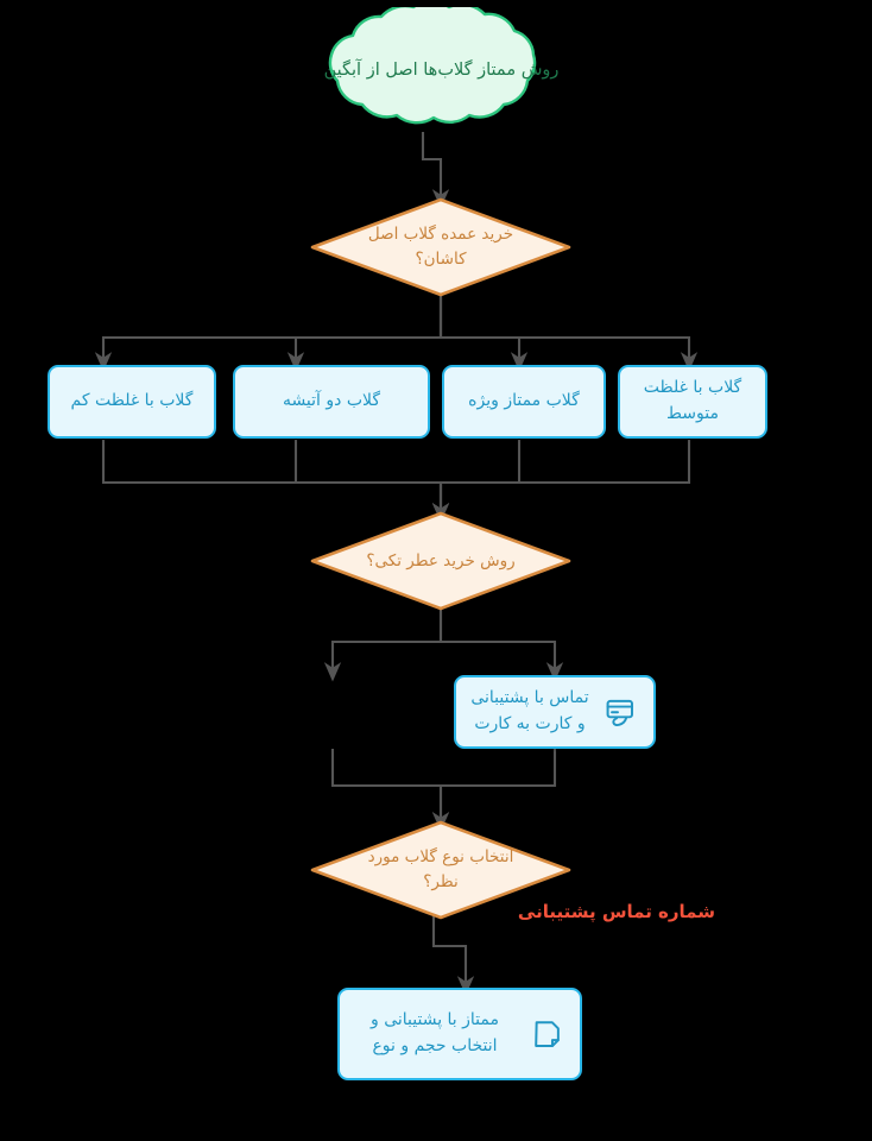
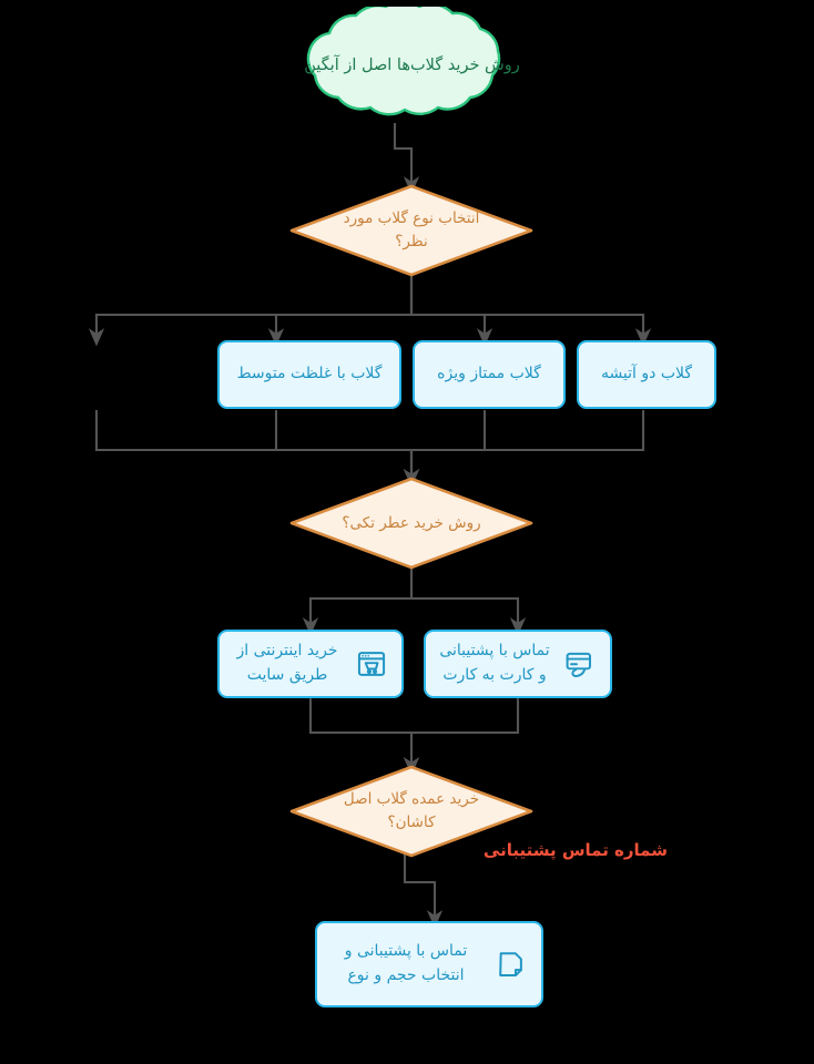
- روش ممتاز گلاب‌ها اصل از آبگین
+ روش خرید گلاب‌ها اصل از آبگین
- خرید عمده گلاب اصل کاشان؟
+ انتخاب نوع گلاب مورد نظر؟
- گلاب با غلظت کم
- گلاب دو آتیشه
+ گلاب با غلظت متوسط
  گلاب ممتاز ویژه
- گلاب با غلظت متوسط
+ گلاب دو آتیشه
  روش خرید عطر تکی؟
+ خرید اینترنتی از طریق سایت
  تماس با پشتیبانی و کارت به کارت
- انتخاب نوع گلاب مورد نظر؟
+ خرید عمده گلاب اصل کاشان؟
  شماره تماس پشتیبانی
- ممتاز با پشتیبانی و انتخاب حجم و نوع
+ تماس با پشتیبانی و انتخاب حجم و نوع
